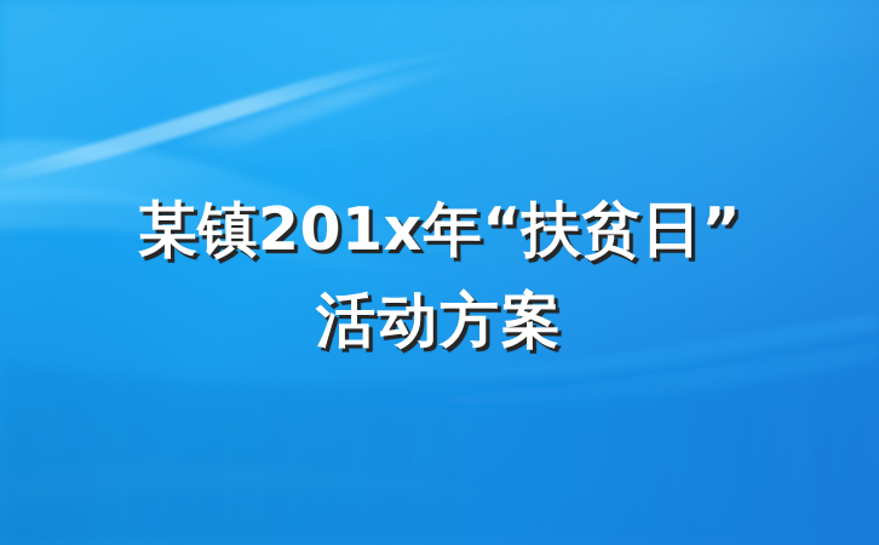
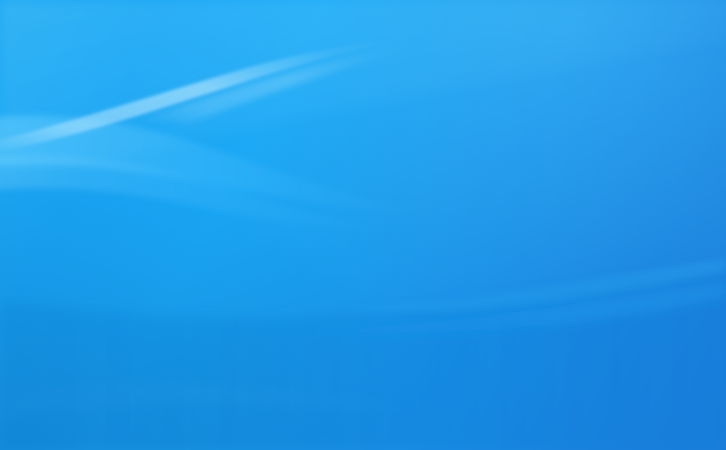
- 某镇201x年“扶贫日”
- 活动方案
